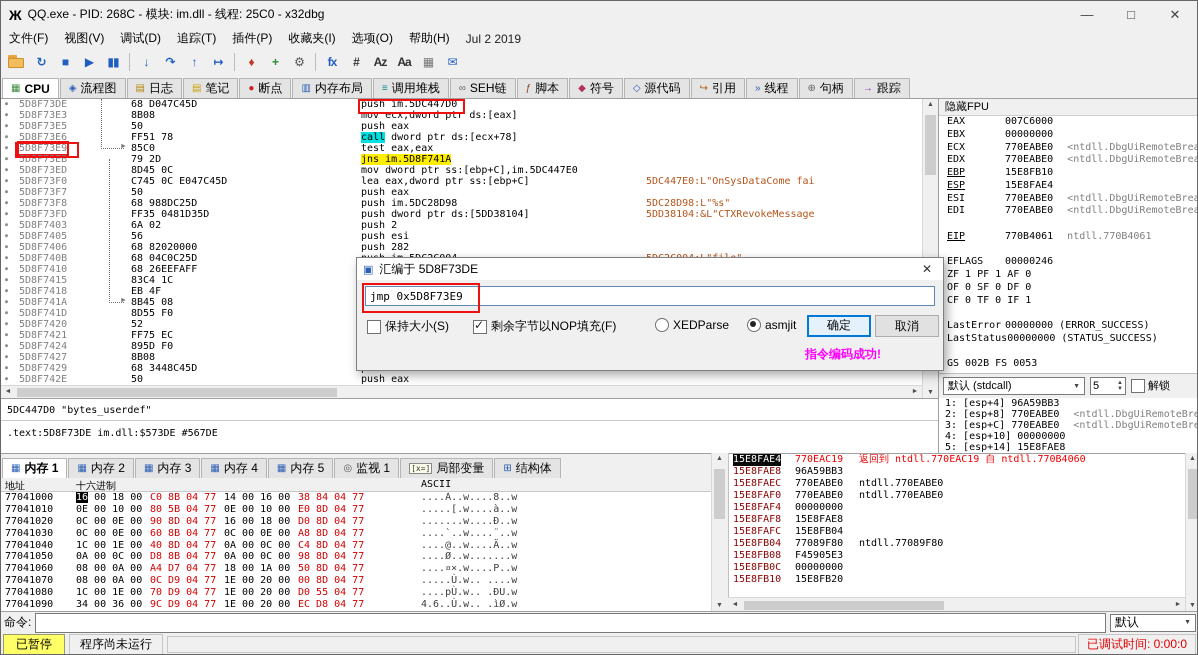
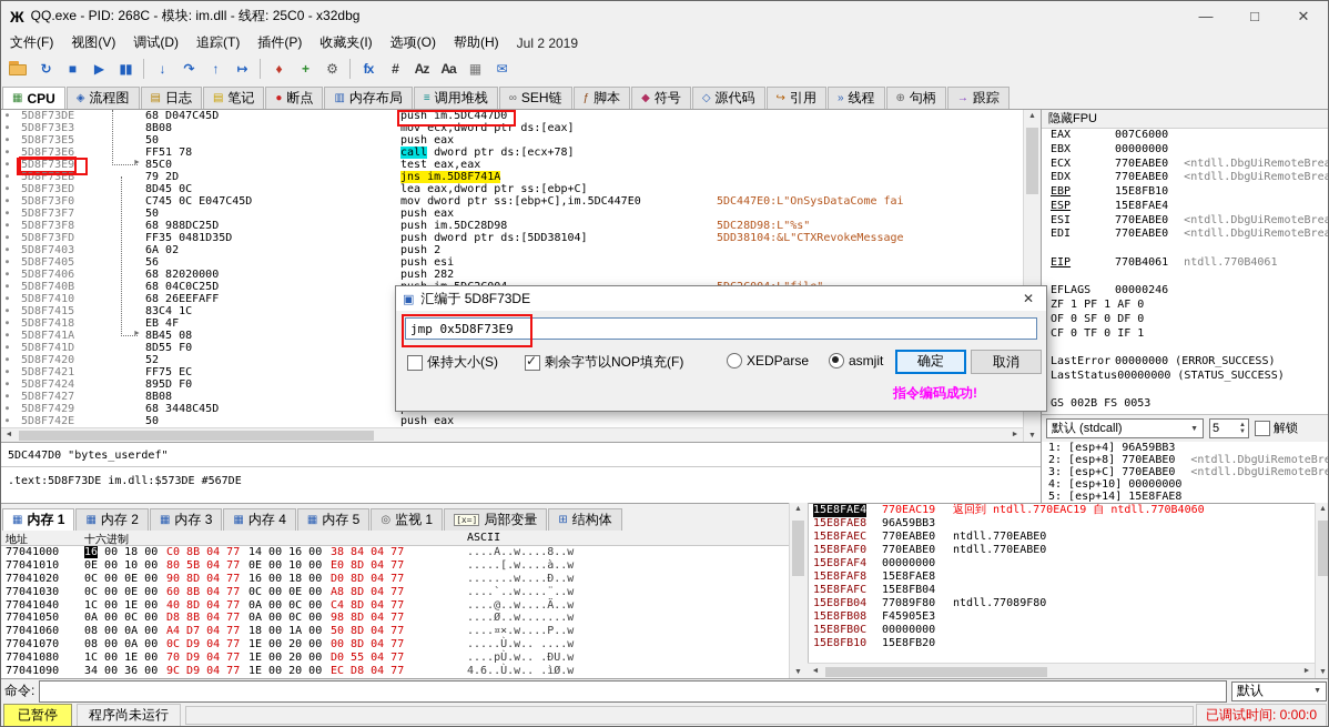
  Ж
  QQ.exe - PID: 268C - 模块: im.dll - 线程: 25C0 - x32dbg
  —
  □
  ✕
  文件(F)
  视图(V)
  调试(D)
  追踪(T)
  插件(P)
  收藏夹(I)
  选项(O)
  帮助(H)
  Jul 2 2019
  ↻
  ■
  ▶
  ▮▮
  ↓
  ↷
  ↑
  ↦
  ♦
  +
  ⚙
  fx
  #
  Az
  Aa
  ▦
  ✉
  ▦
  CPU
  ◈
  流程图
  ▤
  日志
  ▤
  笔记
  ●
  断点
  ▥
  内存布局
  ≡
  调用堆栈
  ∞
  SEH链
  ƒ
  脚本
  ◆
  符号
  ◇
  源代码
  ↪
  引用
  »
  线程
  ⊕
  句柄
  →
  跟踪
  5D8F73DE
  68 D047C45D
  push im.5DC447D0
  5D8F73E3
  8B08
  mov ecx,dword ptr ds:[eax]
  5D8F73E5
  50
  push eax
  5D8F73E6
  FF51 78
  call dword ptr ds:[ecx+78]
  5D8F73E9
  85C0
  test eax,eax
  5D8F73EB
  79 2D
  jns im.5D8F741A
  5D8F73ED
  8D45 0C
- mov dword ptr ss:[ebp+C],im.5DC447E0
+ lea eax,dword ptr ss:[ebp+C]
  5D8F73F0
  C745 0C E047C45D
- lea eax,dword ptr ss:[ebp+C]
+ mov dword ptr ss:[ebp+C],im.5DC447E0
  5DC447E0:L"OnSysDataCome fai
  5D8F73F7
  50
  push eax
  5D8F73F8
  68 988DC25D
  push im.5DC28D98
  5DC28D98:L"%s"
  5D8F73FD
  FF35 0481D35D
  push dword ptr ds:[5DD38104]
  5DD38104:&L"CTXRevokeMessage
  5D8F7403
  6A 02
  push 2
  5D8F7405
  56
  push esi
  5D8F7406
  68 82020000
  push 282
  5D8F740B
  68 04C0C25D
  5D8F7410
  68 26EEFAFF
  5D8F7415
  83C4 1C
  5D8F7418
  EB 4F
  5D8F741A
  8B45 08
  5D8F741D
  8D55 F0
  5D8F7420
  52
  5D8F7421
  FF75 EC
  5D8F7424
  895D F0
  5D8F7427
  8B08
  5D8F7429
  68 3448C45D
  5D8F742E
  50
  push eax
  隐藏FPU
  EAX 007C6000
  EBX 00000000
  ECX 770EABE0 <ntdll.DbgUiRemoteBrea
  EDX 770EABE0 <ntdll.DbgUiRemoteBrea
  EBP 15E8FB10
  ESP 15E8FAE4
  ESI 770EABE0 <ntdll.DbgUiRemoteBrea
  EDI 770EABE0 <ntdll.DbgUiRemoteBrea
  EIP 770B4061 ntdll.770B4061
  EFLAGS 00000246
  ZF 1 PF 1 AF 0
  OF 0 SF 0 DF 0
  CF 0 TF 0 IF 1
  LastError 00000000 (ERROR_SUCCESS)
  LastStatus00000000 (STATUS_SUCCESS)
  GS 002B FS 0053
  默认 (stdcall)
  5
  解锁
  1: [esp+4] 96A59BB3
  2: [esp+8] 770EABE0 <ntdll.DbgUiRemoteBre
  3: [esp+C] 770EABE0 <ntdll.DbgUiRemoteBre
  4: [esp+10] 00000000
  5: [esp+14] 15E8FAE8
  5DC447D0 "bytes_userdef"
  .text:5D8F73DE im.dll:$573DE #567DE
  ▦
  内存 1
  ▦
  内存 2
  ▦
  内存 3
  ▦
  内存 4
  ▦
  内存 5
  ◎
  监视 1
  [x=]
  局部变量
  ⊞
  结构体
  地址
  十六进制
  ASCII
  77041000
  16 00 18 00
  C0 8B 04 77
  14 00 16 00
  38 84 04 77
  ....À..w....8..w
  77041010
  0E 00 10 00
  80 5B 04 77
  0E 00 10 00
  E0 8D 04 77
  .....[.w....à..w
  77041020
  0C 00 0E 00
  90 8D 04 77
  16 00 18 00
  D0 8D 04 77
  .......w....Ð..w
  77041030
  0C 00 0E 00
  60 8B 04 77
  0C 00 0E 00
  A8 8D 04 77
  ....`..w....¨..w
  77041040
  1C 00 1E 00
  40 8D 04 77
  0A 00 0C 00
  C4 8D 04 77
  ....@..w....Ä..w
  77041050
  0A 00 0C 00
  D8 8B 04 77
  0A 00 0C 00
  98 8D 04 77
  ....Ø..w.......w
  77041060
  08 00 0A 00
  A4 D7 04 77
  18 00 1A 00
  50 8D 04 77
  ....¤×.w....P..w
  77041070
  08 00 0A 00
  0C D9 04 77
  1E 00 20 00
  00 8D 04 77
  .....Ù.w.. ....w
  77041080
  1C 00 1E 00
  70 D9 04 77
  1E 00 20 00
  D0 55 04 77
  ....pÙ.w.. .ÐU.w
  77041090
  34 00 36 00
  9C D9 04 77
  1E 00 20 00
  EC D8 04 77
  4.6..Ù.w.. .ìØ.w
  15E8FAE4
  770EAC19
  返回到 ntdll.770EAC19 自 ntdll.770B4060
  15E8FAE8
  96A59BB3
  15E8FAEC
  770EABE0
  ntdll.770EABE0
  15E8FAF0
  770EABE0
  ntdll.770EABE0
  15E8FAF4
  00000000
  15E8FAF8
  15E8FAE8
  15E8FAFC
  15E8FB04
  15E8FB04
  77089F80
  ntdll.77089F80
  15E8FB08
  F45905E3
  15E8FB0C
  00000000
  15E8FB10
  15E8FB20
  命令:
  默认
  已暂停
  程序尚未运行
  已调试时间: 0:00:0
  ▣
  汇编于 5D8F73DE
  ✕
  jmp 0x5D8F73E9
  保持大小(S)
  剩余字节以NOP填充(F)
  XEDParse
  asmjit
  确定
  取消
  指令编码成功!
